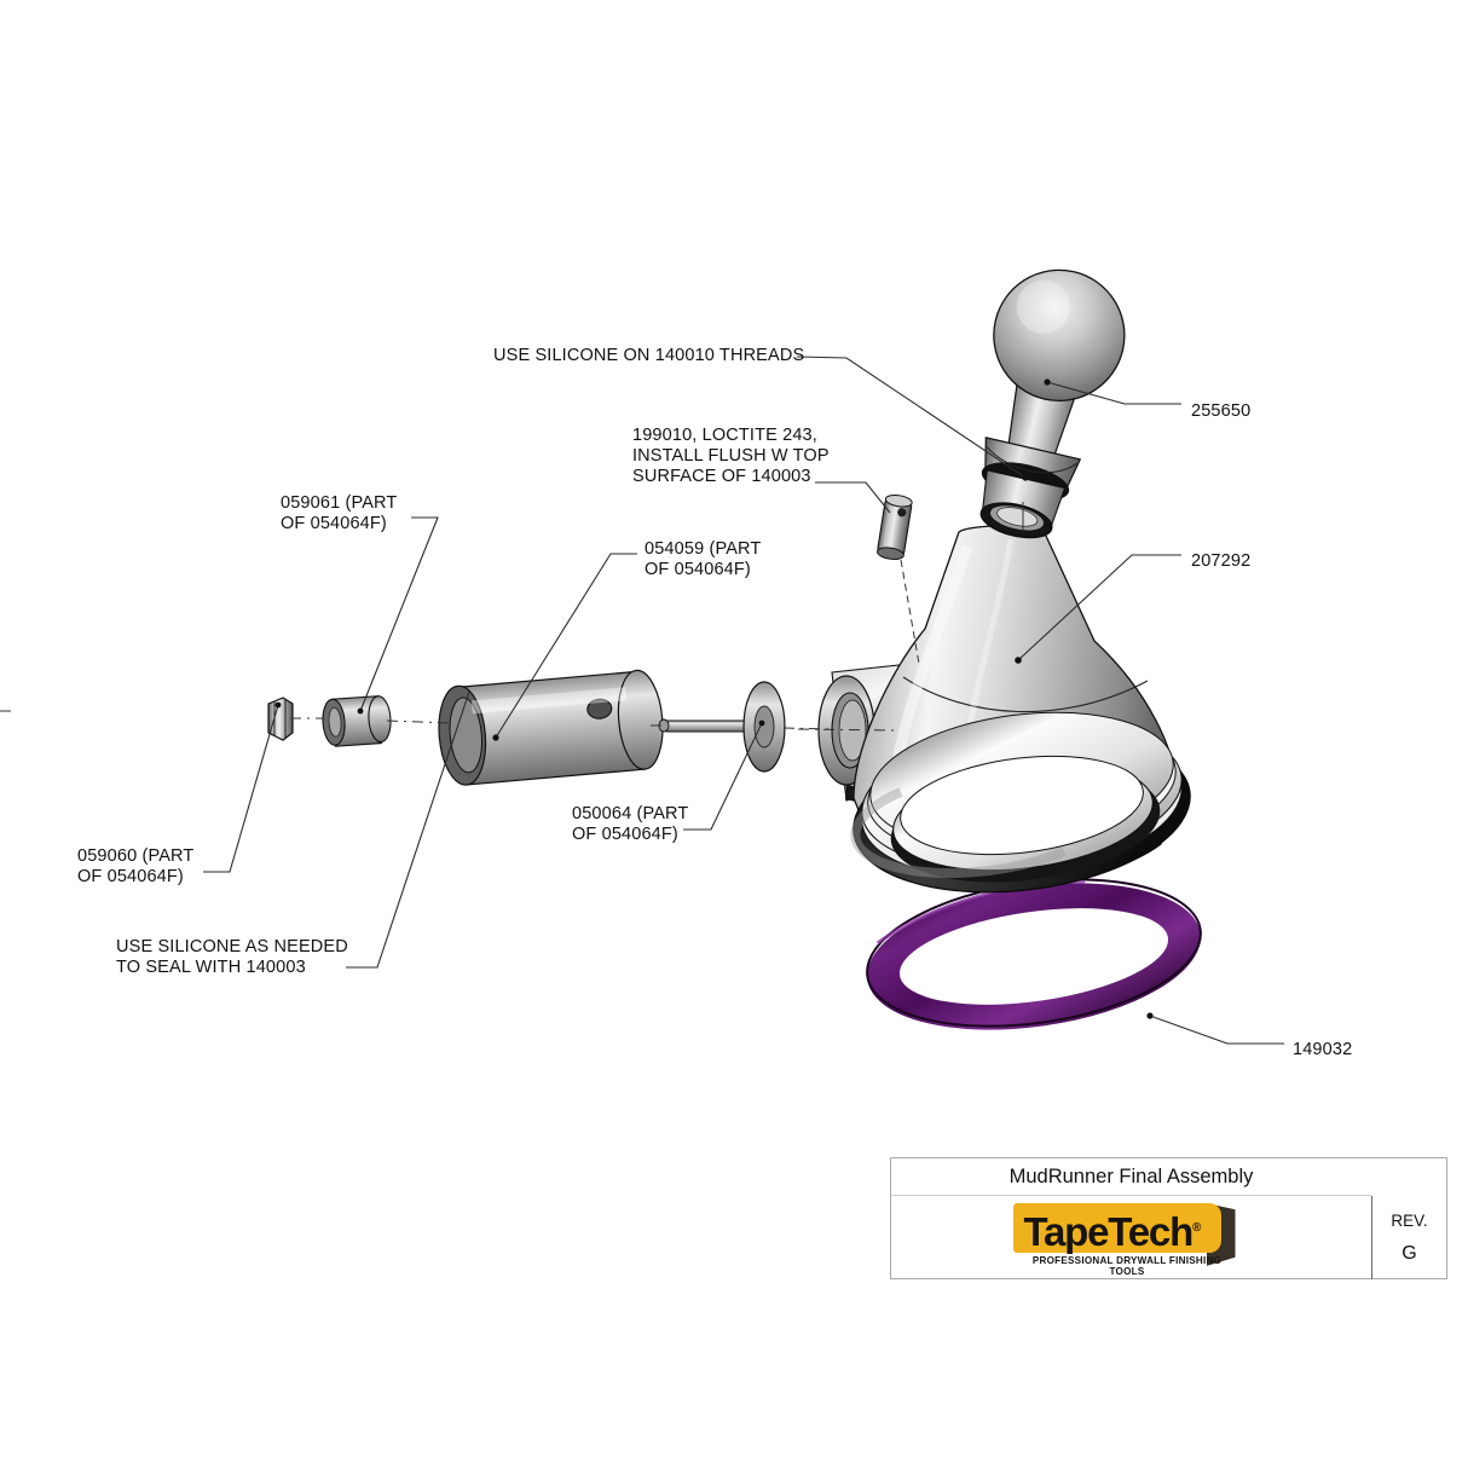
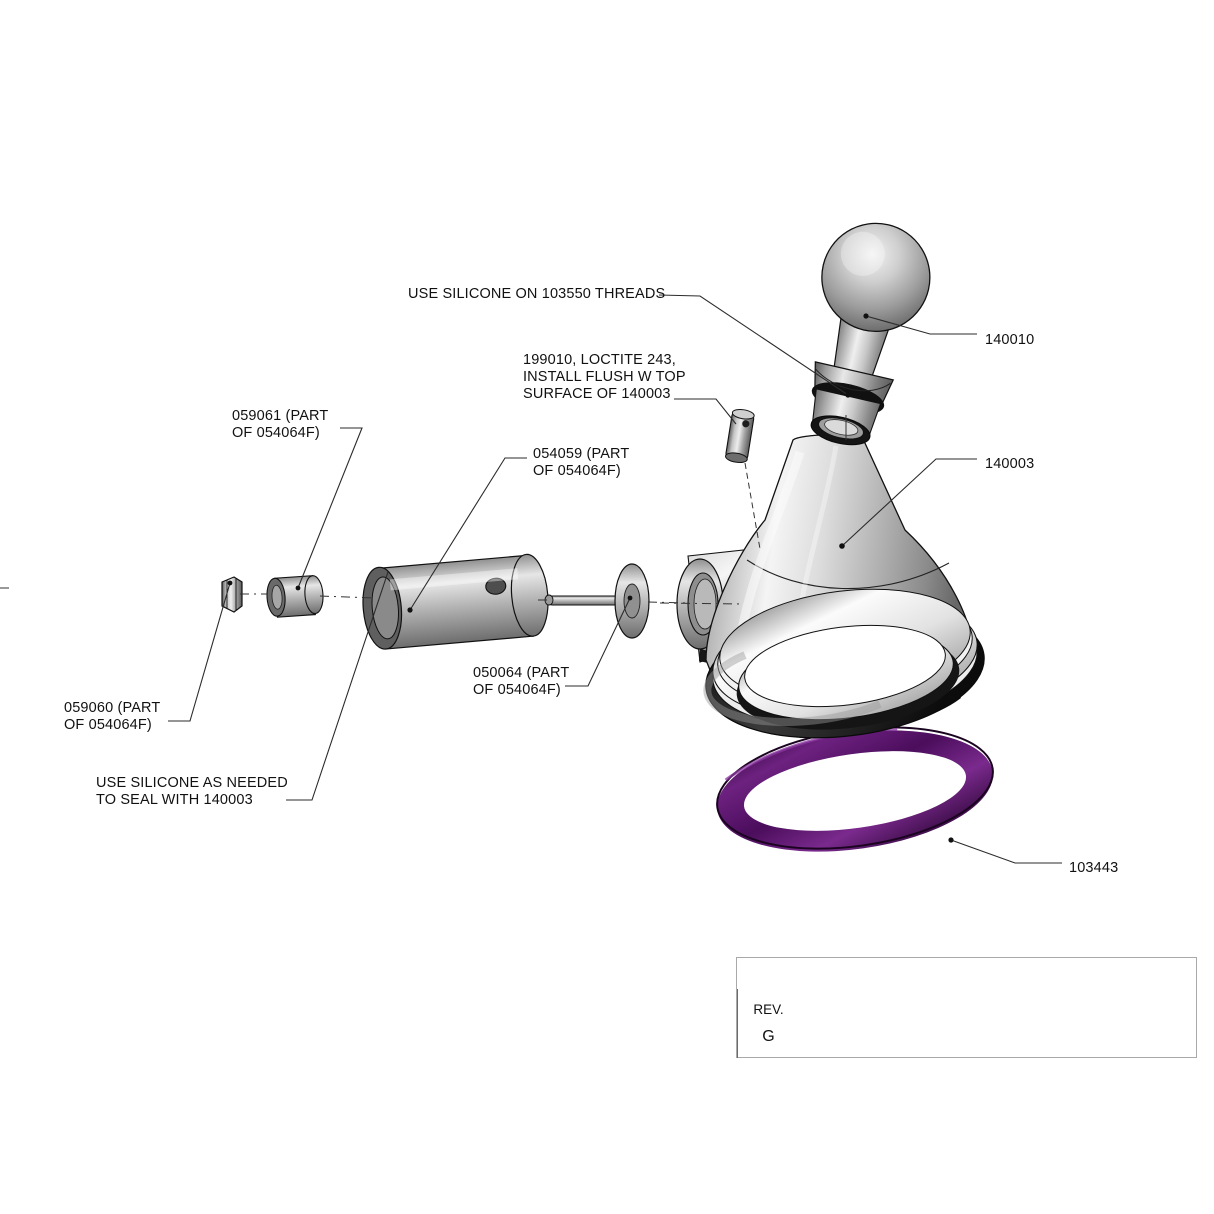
- USE SILICONE ON 140010 THREADS
+ USE SILICONE ON 103550 THREADS
  199010, LOCTITE 243,
  INSTALL FLUSH W TOP
  SURFACE OF 140003
  059061 (PART
  OF 054064F)
  054059 (PART
  OF 054064F)
  050064 (PART
  OF 054064F)
  059060 (PART
  OF 054064F)
  USE SILICONE AS NEEDED
  TO SEAL WITH 140003
- 255650
+ 140010
- 207292
+ 140003
- 149032
+ 103443
- MudRunner Final Assembly
- TapeTech®
- PROFESSIONAL DRYWALL FINISHING TOOLS
  REV.
  G
